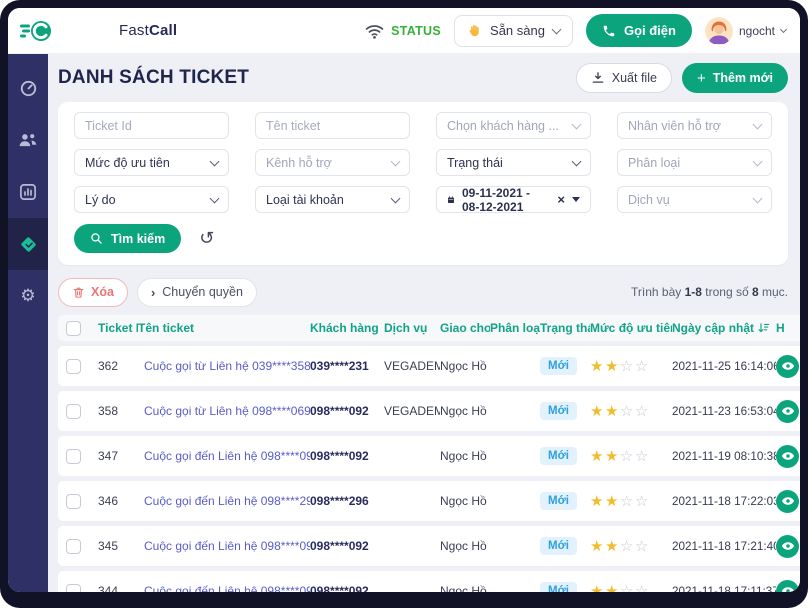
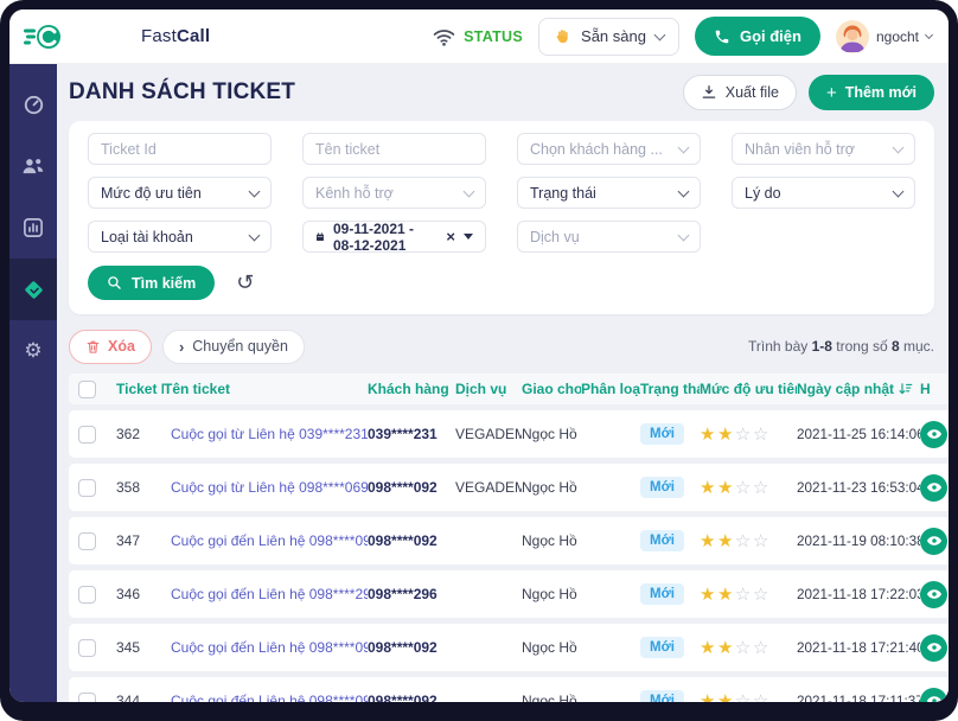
  FastCall
  STATUS
  Sẵn sàng
  Gọi điện
  ngocht
  ⚙
  DANH SÁCH TICKET
  Xuất file
  +
  Thêm mới
  Ticket Id
  Tên ticket
  Chọn khách hàng ...
  Nhân viên hỗ trợ
  Mức độ ưu tiên
  Kênh hỗ trợ
  Trạng thái
- Phân loại
  Lý do
  Loại tài khoản
  09-11-2021 - 08-12-2021
  ×
  Dịch vụ
  Tìm kiếm
  ↺
  Xóa
  ›
  Chuyển quyền
  Trình bày 1-8 trong số 8 mục.
  Ticket I
  Tên ticket
  Khách hàng
  Dịch vụ
  Giao cho
  Phân loạ
  Trạng th
  Mức độ ưu tiê
  Ngày cập nhật
  H
  362
- Cuộc gọi từ Liên hệ 039****358
+ Cuộc gọi từ Liên hệ 039****231
  039****231
  VEGADEM
  Ngọc Hồ
  Mới
  ★★☆☆
  2021-11-25 16:14:0
  358
  Cuộc gọi từ Liên hệ 098****069
  098****092
  VEGADEM
  Ngọc Hồ
  Mới
  ★★☆☆
  2021-11-23 16:53:0
  347
  Cuộc gọi đến Liên hệ 098****09
  098****092
  Ngọc Hồ
  Mới
  ★★☆☆
  2021-11-19 08:10:3
  346
  Cuộc gọi đến Liên hệ 098****29
  098****296
  Ngọc Hồ
  Mới
  ★★☆☆
  2021-11-18 17:22:0
  345
  Cuộc gọi đến Liên hệ 098****09
  098****092
  Ngọc Hồ
  Mới
  ★★☆☆
  2021-11-18 17:21:4
  344
  Cuộc gọi đến Liên hệ 098****09
  098****092
  Ngọc Hồ
  Mới
  ★★☆☆
  2021-11-18 17:11:3
